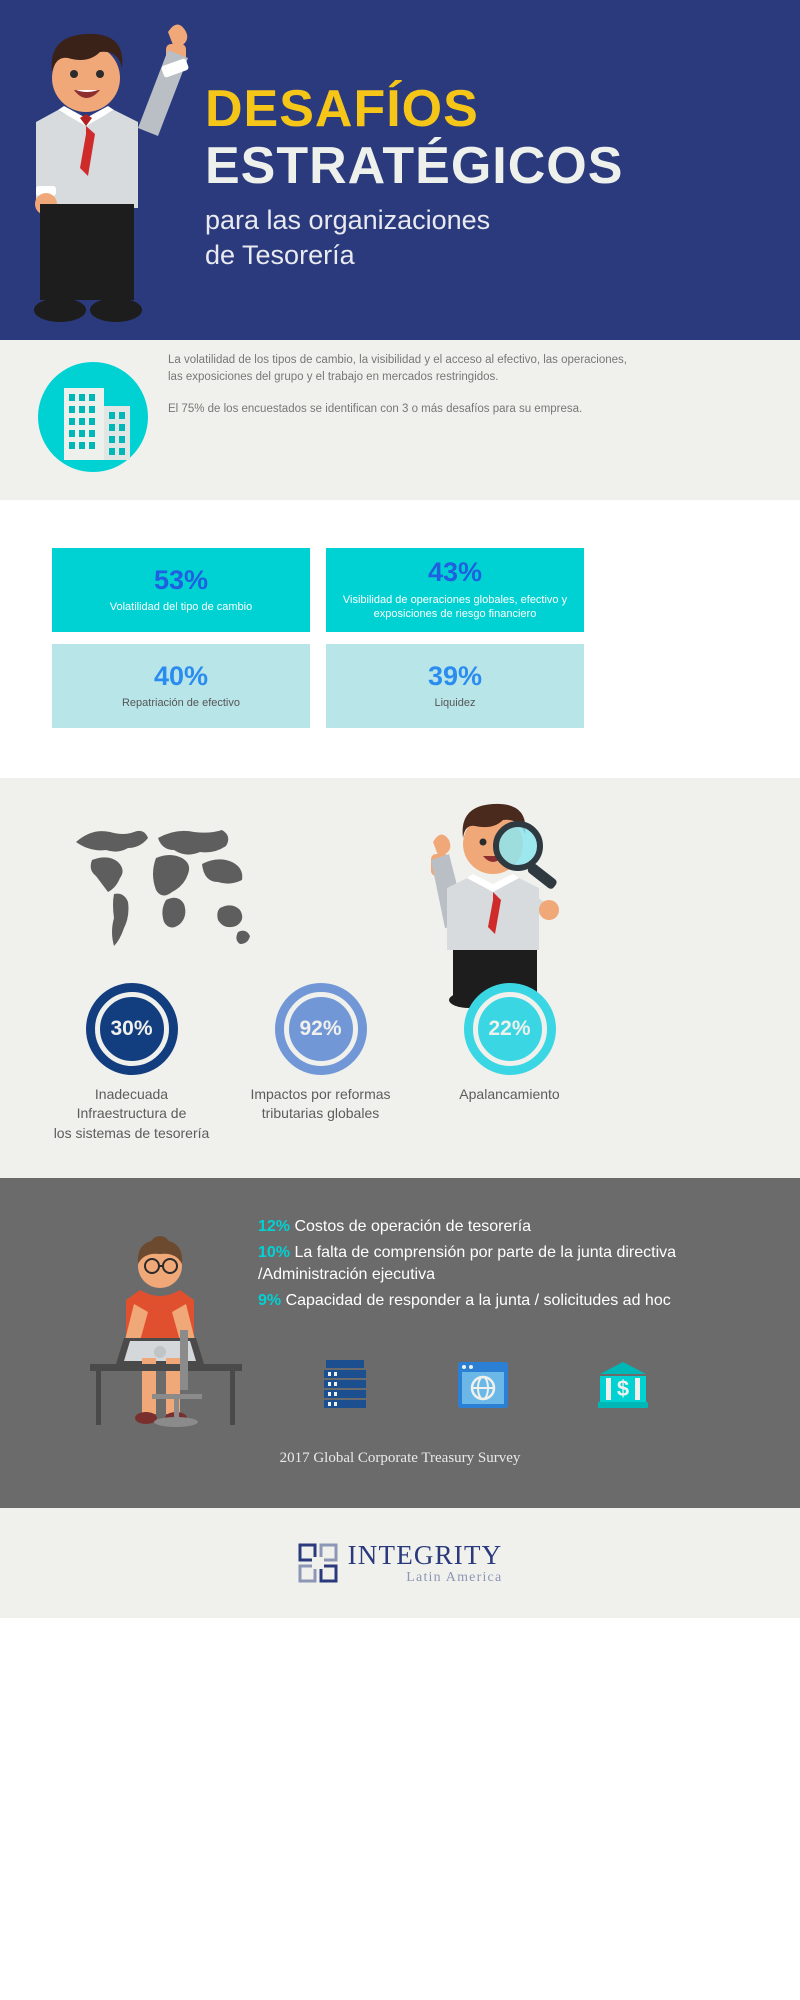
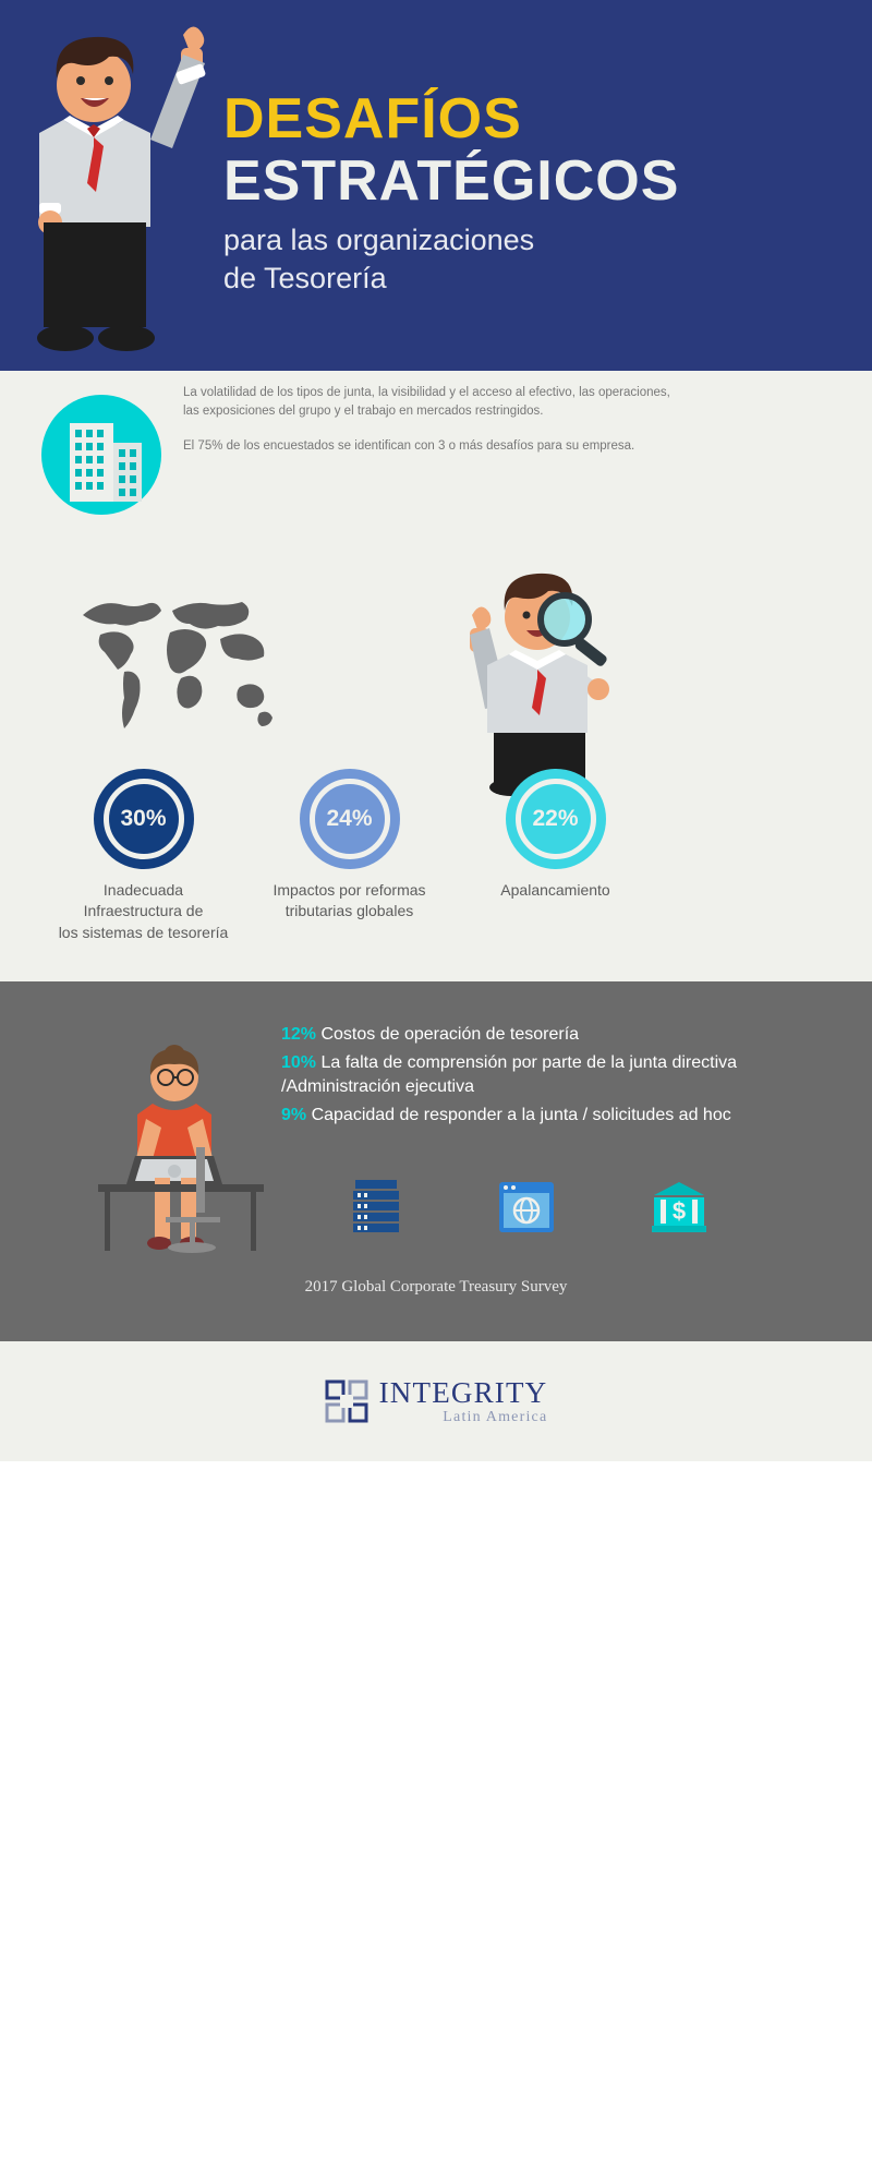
  DESAFÍOS
  ESTRATÉGICOS
  para las organizaciones
  de Tesorería
- La volatilidad de los tipos de cambio, la visibilidad y el acceso al efectivo, las operaciones, las exposiciones del grupo y el trabajo en mercados restringidos.
+ La volatilidad de los tipos de junta, la visibilidad y el acceso al efectivo, las operaciones, las exposiciones del grupo y el trabajo en mercados restringidos.
  El 75% de los encuestados se identifican con 3 o más desafíos para su empresa.
- 53%
- Volatilidad del tipo de cambio
- 43%
- Visibilidad de operaciones globales, efectivo y exposiciones de riesgo financiero
- 40%
- Repatriación de efectivo
- 39%
- Liquidez
  30%
  Inadecuada
  Infraestructura de
  los sistemas de tesorería
- 92%
+ 24%
  Impactos por reformas
  tributarias globales
  22%
  Apalancamiento
  12% Costos de operación de tesorería
  10% La falta de comprensión por parte de la junta directiva /Administración ejecutiva
  9% Capacidad de responder a la junta / solicitudes ad hoc
  $
  2017 Global Corporate Treasury Survey
  INTEGRITY
  Latin America
